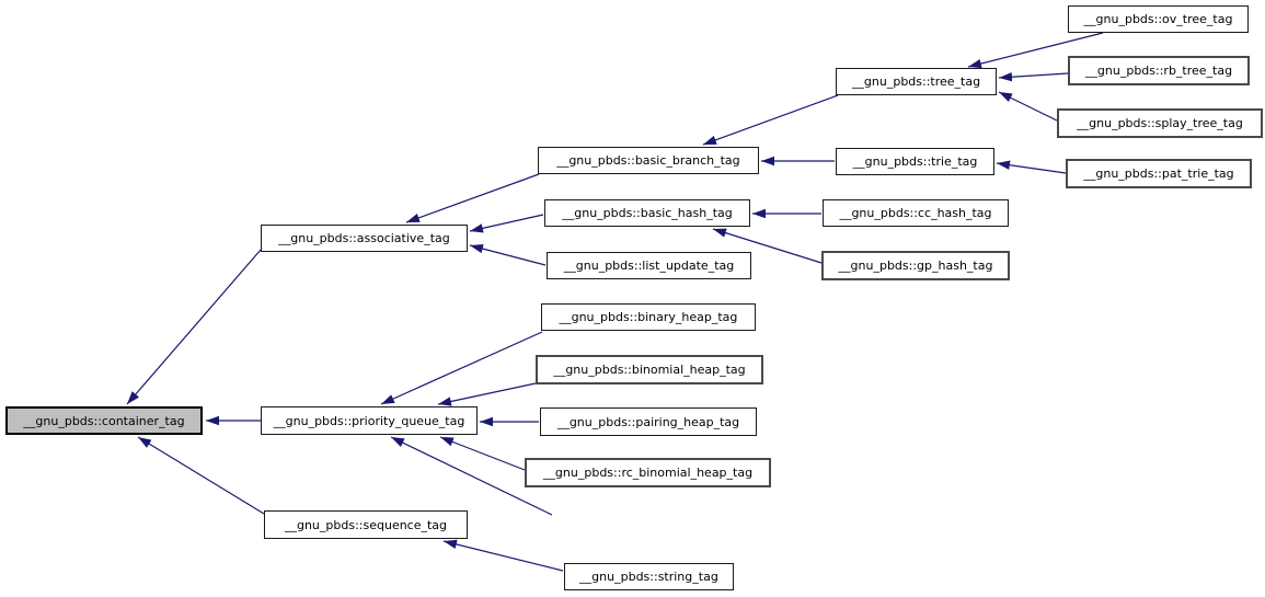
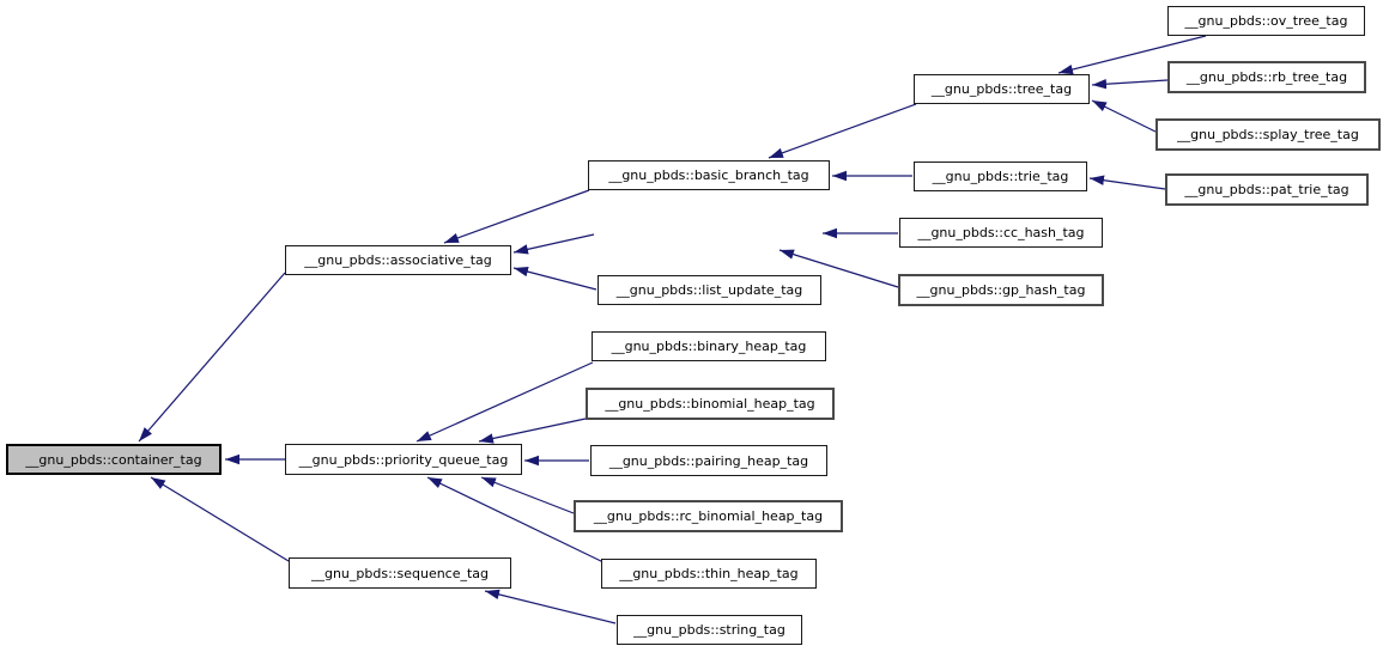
  __gnu_pbds::container_tag
  __gnu_pbds::associative_tag
  __gnu_pbds::priority_queue_tag
  __gnu_pbds::sequence_tag
  __gnu_pbds::basic_branch_tag
- __gnu_pbds::basic_hash_tag
  __gnu_pbds::list_update_tag
  __gnu_pbds::tree_tag
  __gnu_pbds::trie_tag
  __gnu_pbds::cc_hash_tag
  __gnu_pbds::gp_hash_tag
  __gnu_pbds::binary_heap_tag
  __gnu_pbds::binomial_heap_tag
  __gnu_pbds::pairing_heap_tag
  __gnu_pbds::rc_binomial_heap_tag
+ __gnu_pbds::thin_heap_tag
  __gnu_pbds::string_tag
  __gnu_pbds::ov_tree_tag
  __gnu_pbds::rb_tree_tag
  __gnu_pbds::splay_tree_tag
  __gnu_pbds::pat_trie_tag
